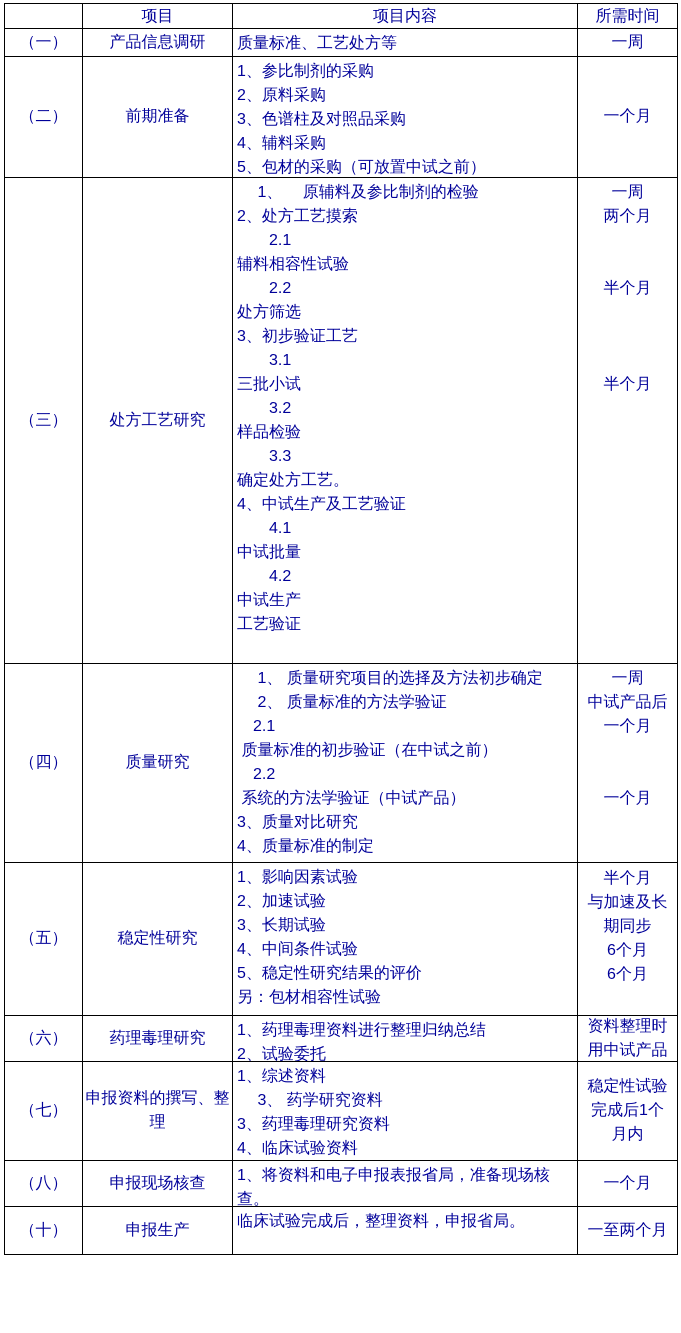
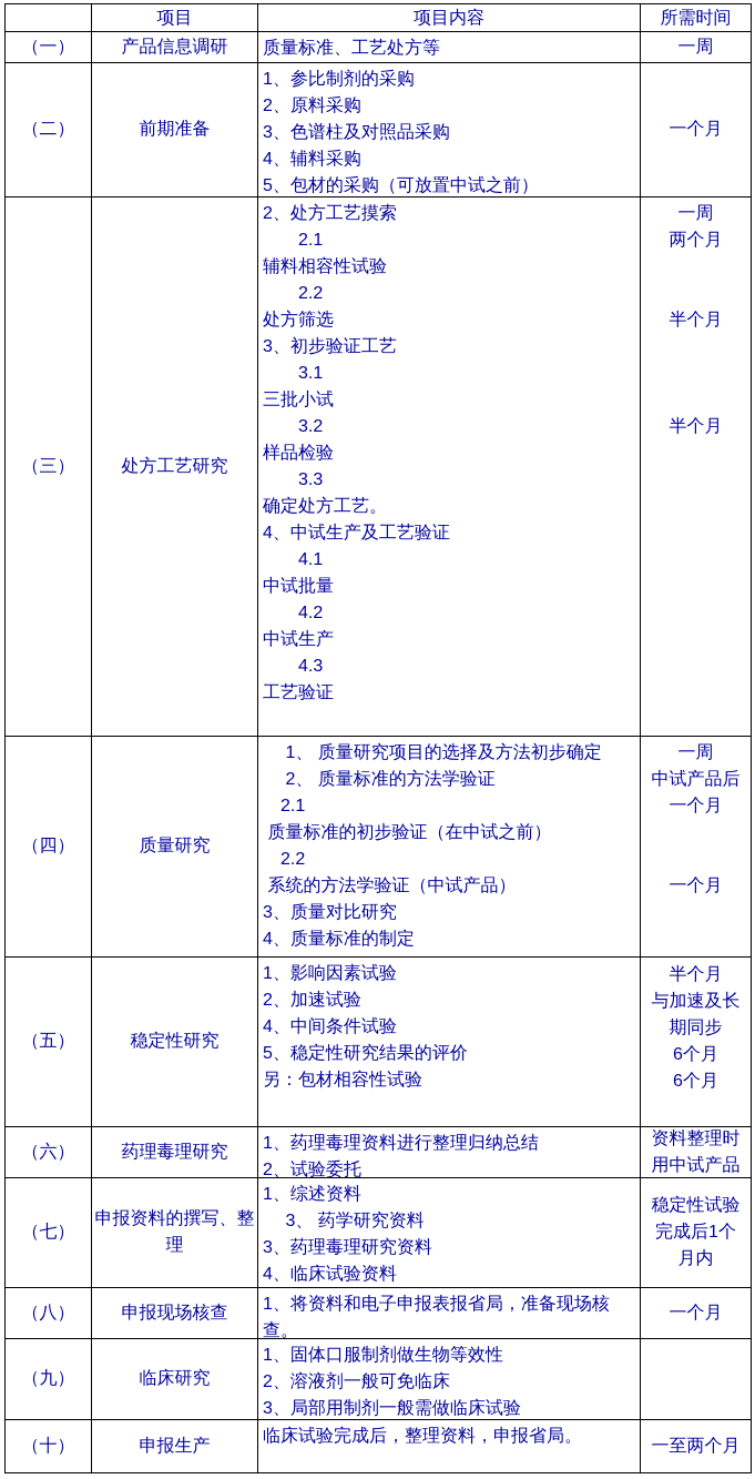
  项目
  项目内容
  所需时间
  （一）
  产品信息调研
  质量标准、工艺处方等
  一周
  （二）
  前期准备
  1、参比制剂的采购
  2、原料采购
  3、色谱柱及对照品采购
  4、辅料采购
  5、包材的采购（可放置中试之前）
  一个月
  （三）
  处方工艺研究
- 1、 原辅料及参比制剂的检验
  2、处方工艺摸索
  2.1
  辅料相容性试验
  2.2
  处方筛选
  3、初步验证工艺
  3.1
  三批小试
  3.2
  样品检验
  3.3
  确定处方工艺。
  4、中试生产及工艺验证
  4.1
  中试批量
  4.2
  中试生产
+ 4.3
  工艺验证
  一周
  两个月
  半个月
  半个月
  （四）
  质量研究
  1、 质量研究项目的选择及方法初步确定
  2、 质量标准的方法学验证
  2.1
  质量标准的初步验证（在中试之前）
  2.2
  系统的方法学验证（中试产品）
  3、质量对比研究
  4、质量标准的制定
  一周
  中试产品后
  一个月
  一个月
  （五）
  稳定性研究
  1、影响因素试验
  2、加速试验
- 3、长期试验
  4、中间条件试验
  5、稳定性研究结果的评价
  另：包材相容性试验
  半个月
  与加速及长
  期同步
  6个月
  6个月
  （六）
  药理毒理研究
  1、药理毒理资料进行整理归纳总结
  2、试验委托
  资料整理时
  用中试产品
  （七）
  申报资料的撰写、整理
  1、综述资料
  3、 药学研究资料
  3、药理毒理研究资料
  4、临床试验资料
  稳定性试验
  完成后1个
  月内
  （八）
  申报现场核查
  1、将资料和电子申报表报省局，准备现场核查。
  一个月
+ （九）
+ 临床研究
+ 1、固体口服制剂做生物等效性
+ 2、溶液剂一般可免临床
+ 3、局部用制剂一般需做临床试验
  （十）
  申报生产
  临床试验完成后，整理资料，申报省局。
  一至两个月
